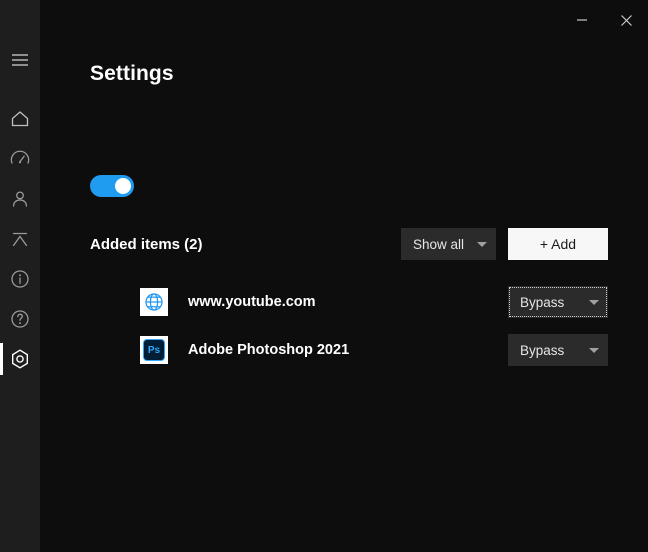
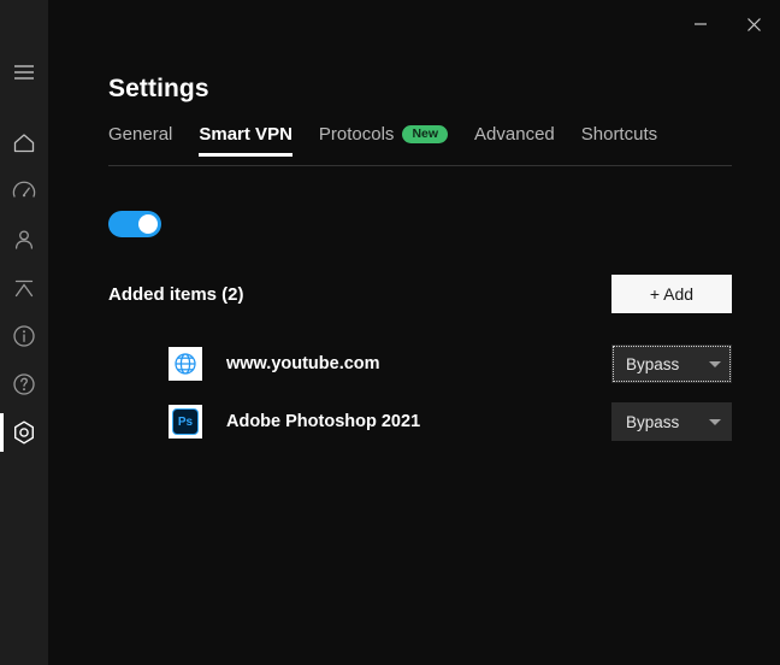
  Settings
+ General
+ Smart VPN
+ Protocols
+ New
+ Advanced
+ Shortcuts
  Added items (2)
- Show all
  + Add
  www.youtube.com
  Bypass
  Ps
  Adobe Photoshop 2021
  Bypass
